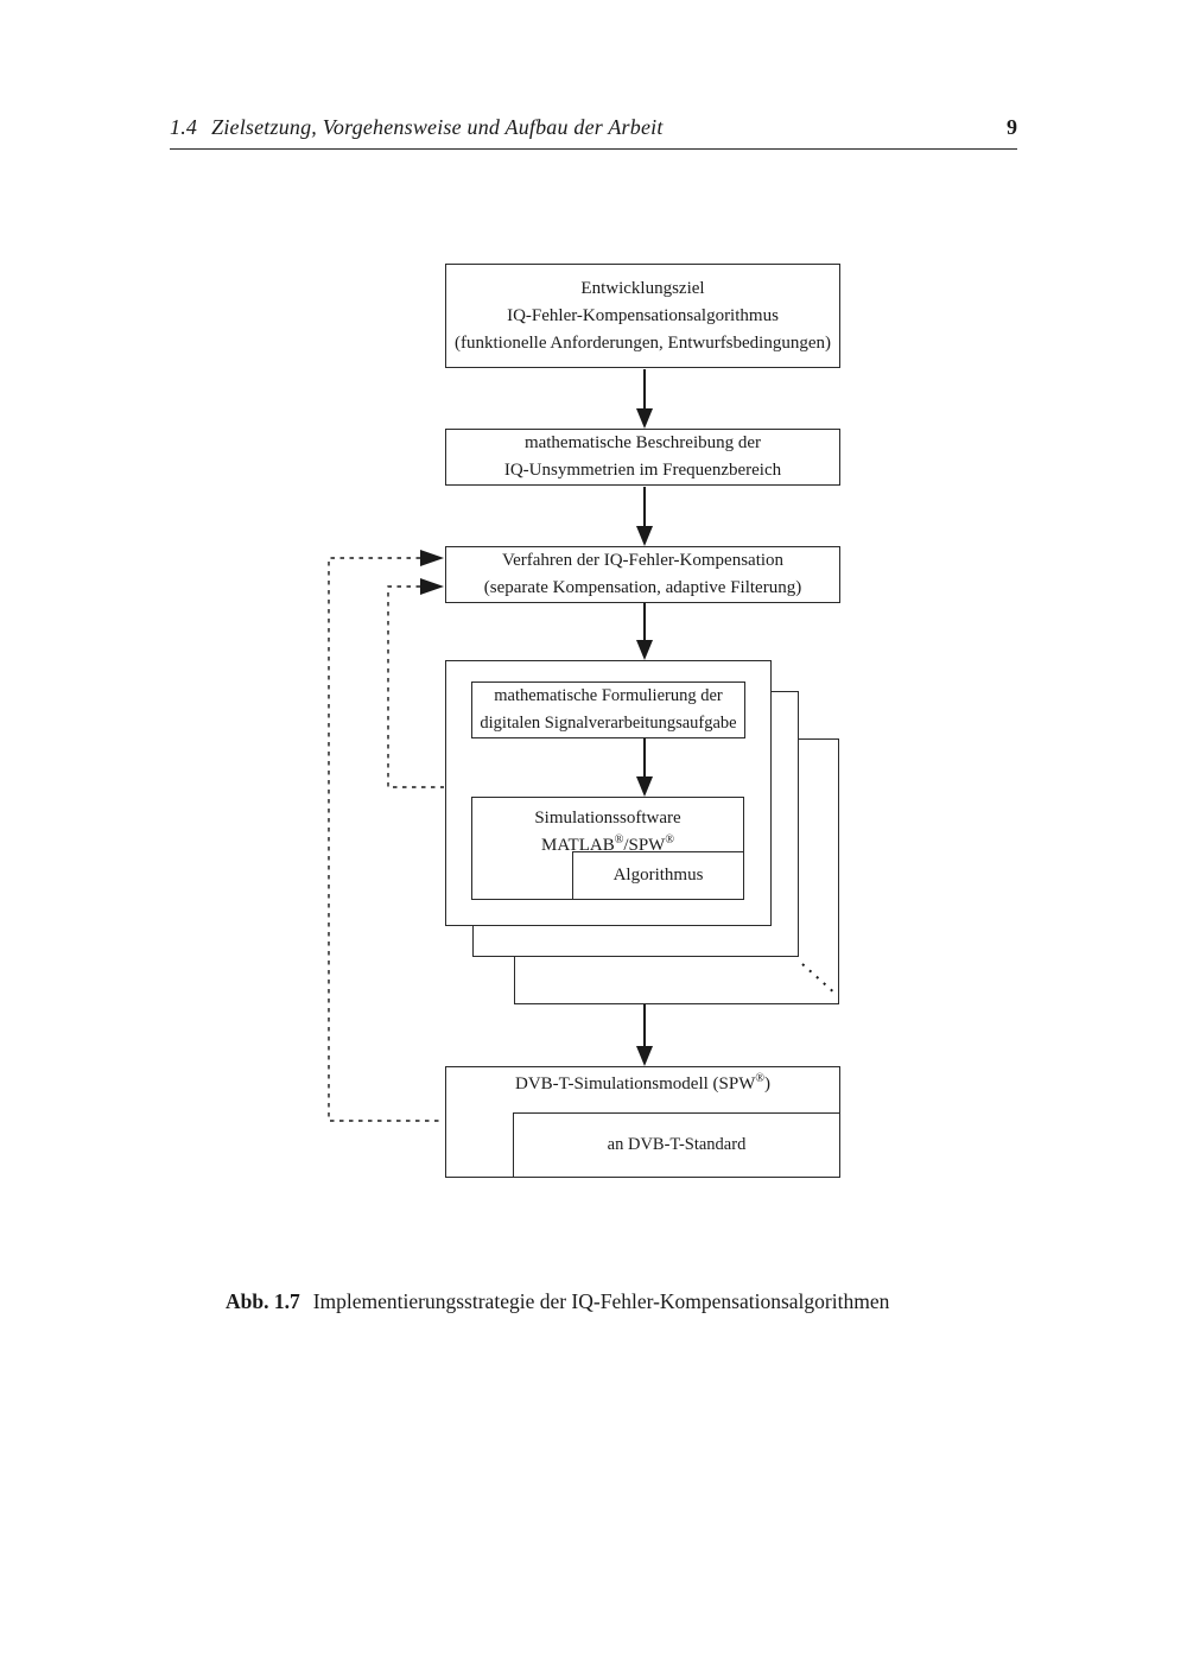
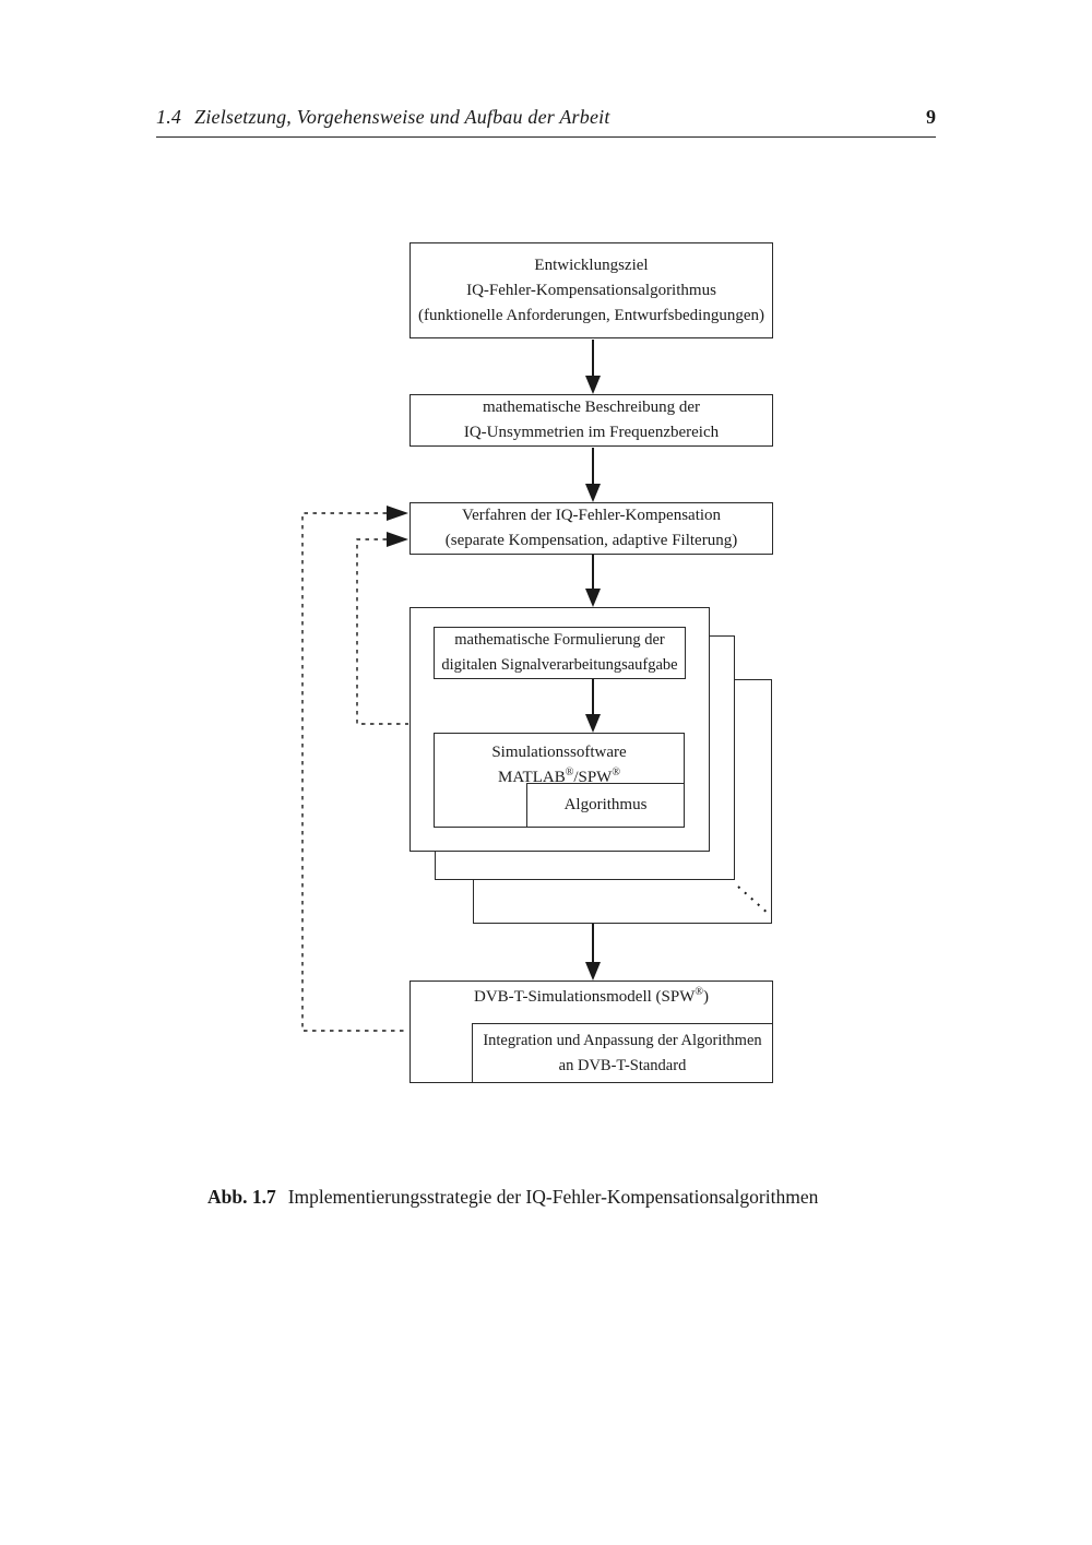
  1.4 Zielsetzung, Vorgehensweise und Aufbau der Arbeit
  9
  Entwicklungsziel
  IQ-Fehler-Kompensationsalgorithmus
  (funktionelle Anforderungen, Entwurfsbedingungen)
  mathematische Beschreibung der
  IQ-Unsymmetrien im Frequenzbereich
  Verfahren der IQ-Fehler-Kompensation
  (separate Kompensation, adaptive Filterung)
  mathematische Formulierung der
  digitalen Signalverarbeitungsaufgabe
  Simulationssoftware
  MATLAB®/SPW®
  Algorithmus
  DVB-T-Simulationsmodell (SPW®)
+ Integration und Anpassung der Algorithmen
  an DVB-T-Standard
  Abb. 1.7 Implementierungsstrategie der IQ-Fehler-Kompensationsalgorithmen
